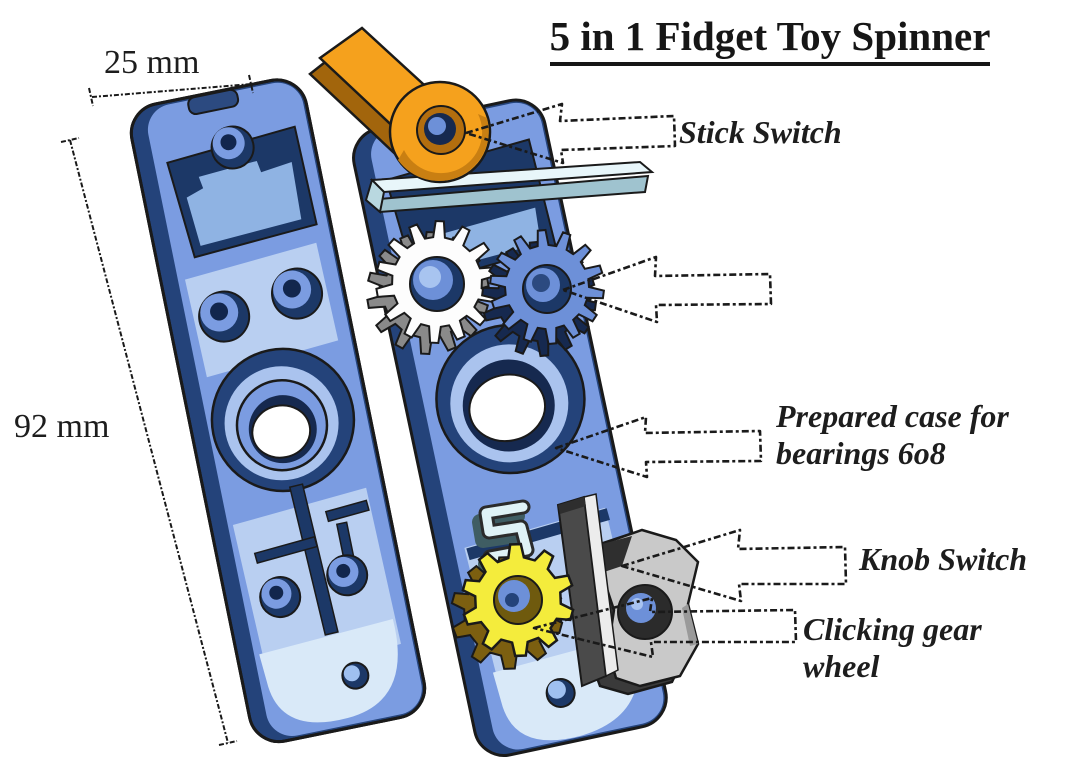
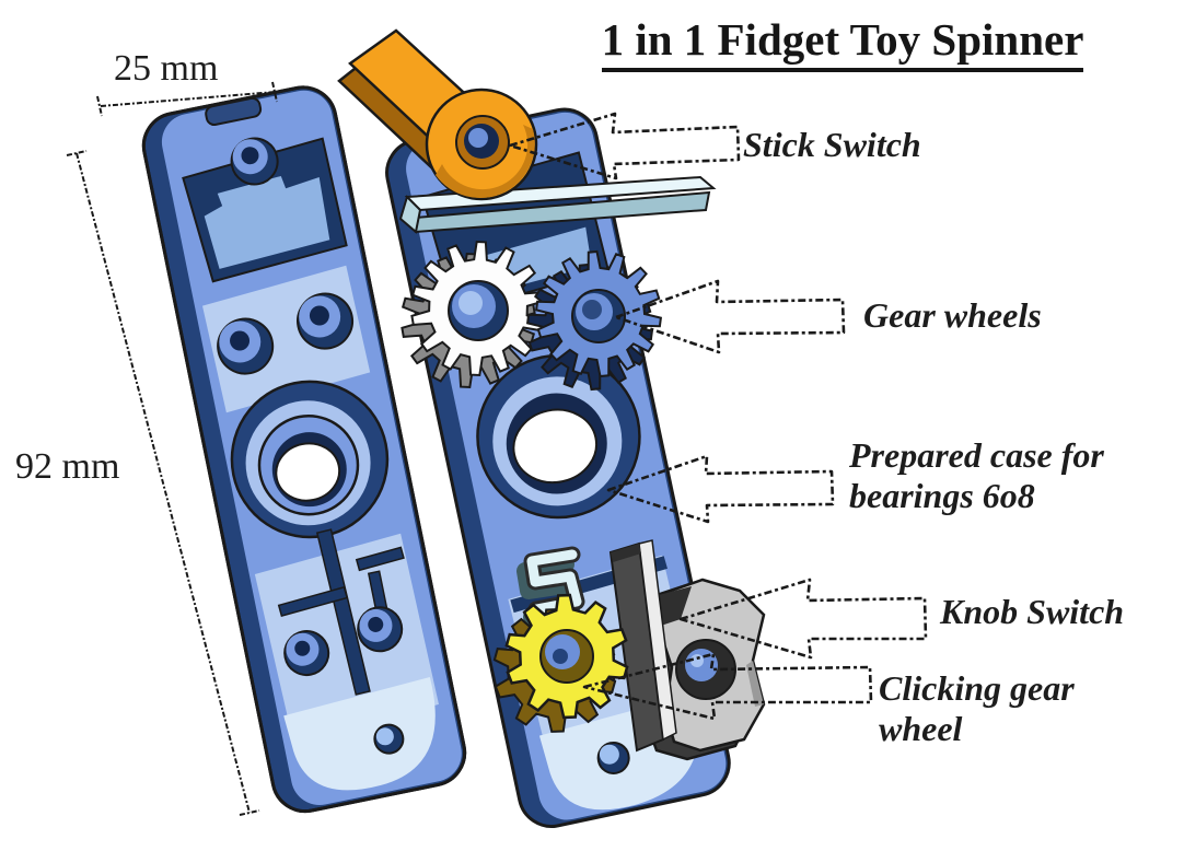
- 5 in 1 Fidget Toy Spinner
+ 1 in 1 Fidget Toy Spinner
  25 mm
  92 mm
  Stick Switch
+ Gear wheels
  Prepared case for bearings 6o8
  Knob Switch
  Clicking gear wheel
